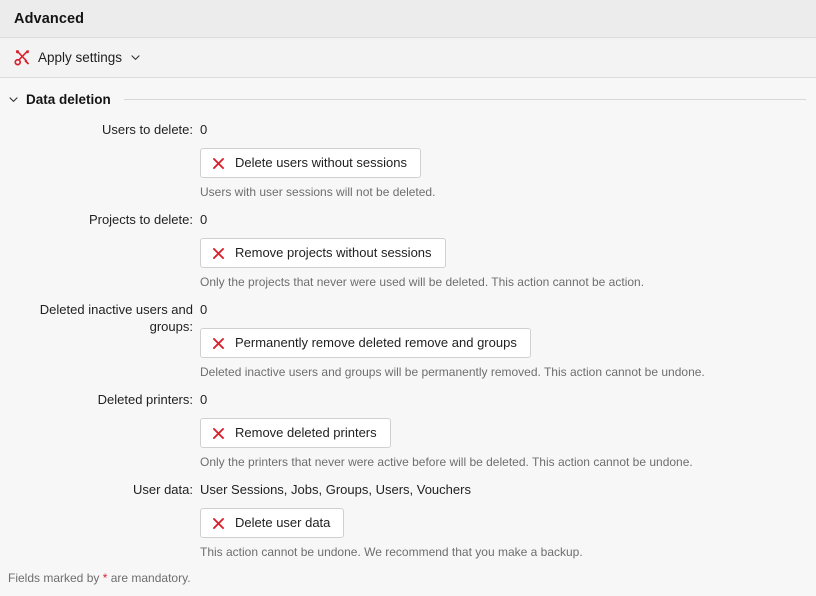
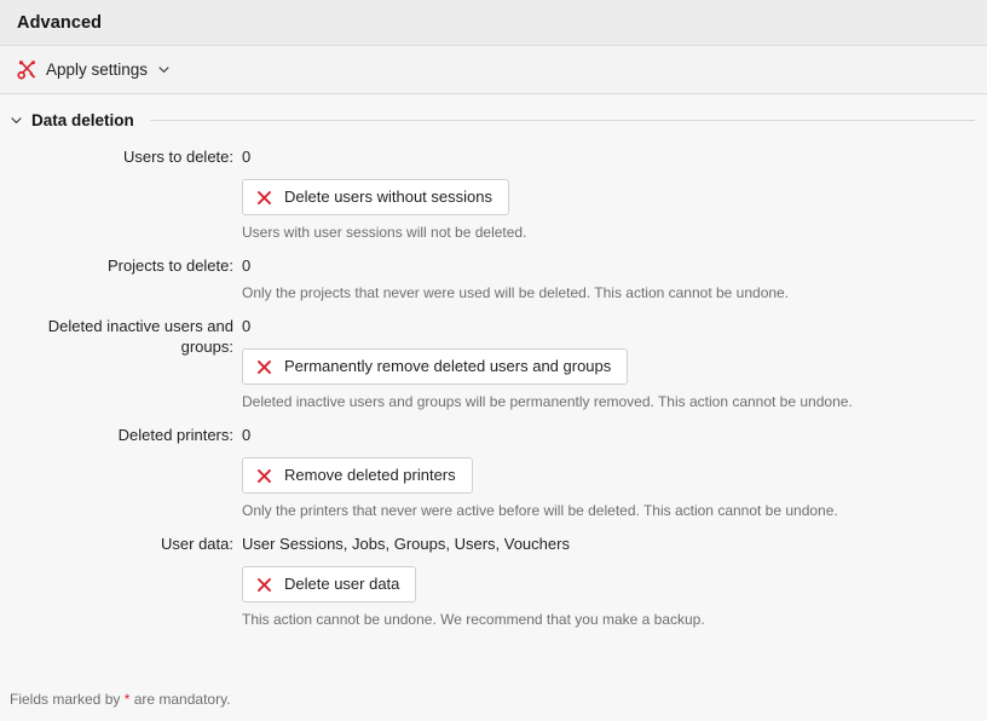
  Advanced
  Apply settings
  Data deletion
  Users to delete:
  0
  Delete users without sessions
  Users with user sessions will not be deleted.
  Projects to delete:
  0
- Remove projects without sessions
- Only the projects that never were used will be deleted. This action cannot be action.
+ Only the projects that never were used will be deleted. This action cannot be undone.
  Deleted inactive users and groups:
  0
- Permanently remove deleted remove and groups
+ Permanently remove deleted users and groups
  Deleted inactive users and groups will be permanently removed. This action cannot be undone.
  Deleted printers:
  0
  Remove deleted printers
  Only the printers that never were active before will be deleted. This action cannot be undone.
  User data:
  User Sessions, Jobs, Groups, Users, Vouchers
  Delete user data
  This action cannot be undone. We recommend that you make a backup.
  Fields marked by * are mandatory.
